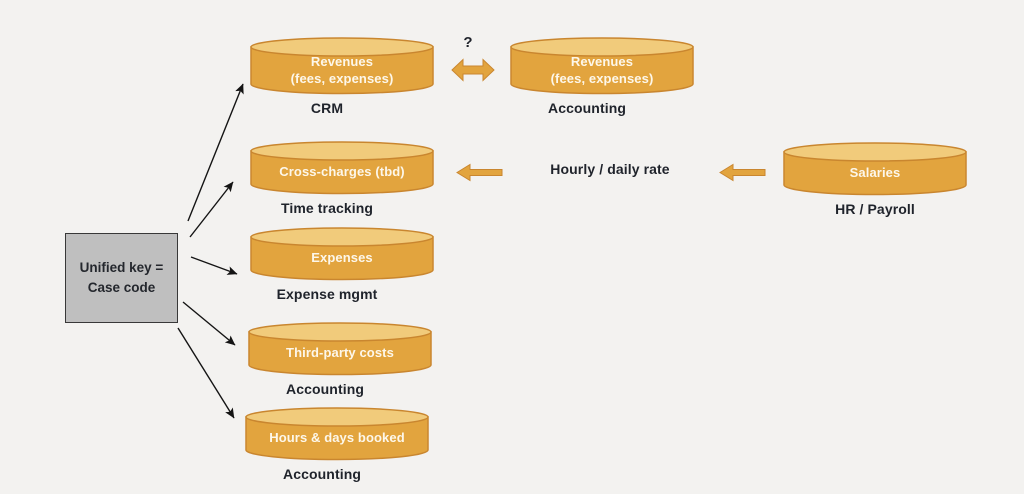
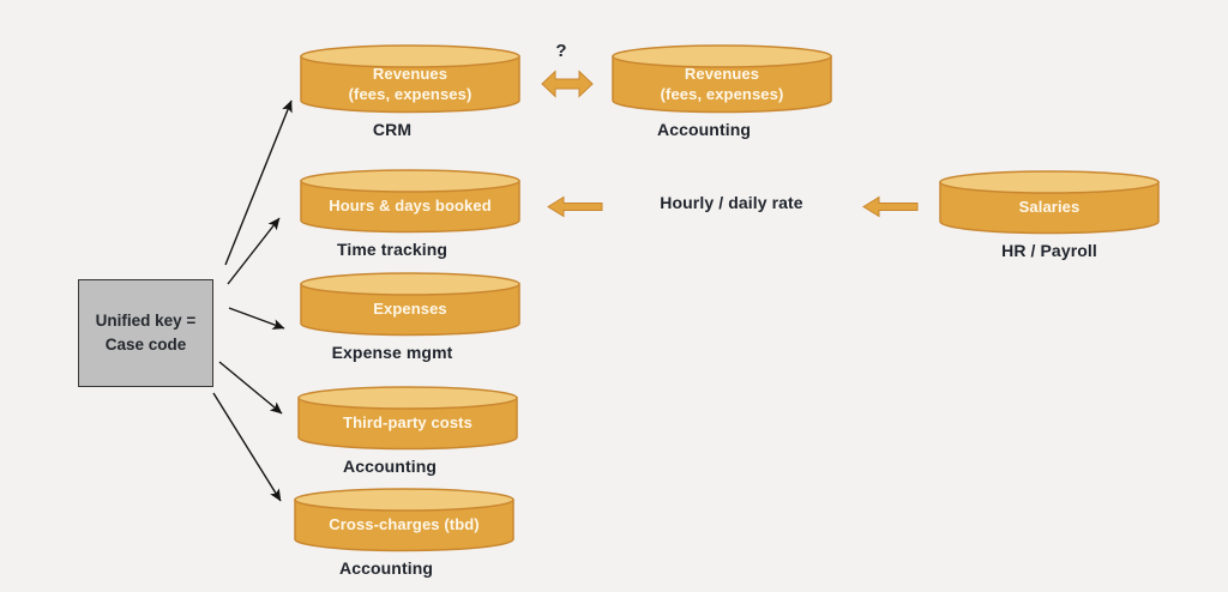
  Unified key =
  Case code
  ?
  Hourly / daily rate
  Revenues
  (fees, expenses)
  CRM
  Revenues
  (fees, expenses)
  Accounting
- Cross-charges (tbd)
+ Hours & days booked
  Time tracking
  Expenses
  Expense mgmt
  Third-party costs
  Accounting
- Hours & days booked
+ Cross-charges (tbd)
  Accounting
  Salaries
  HR / Payroll
